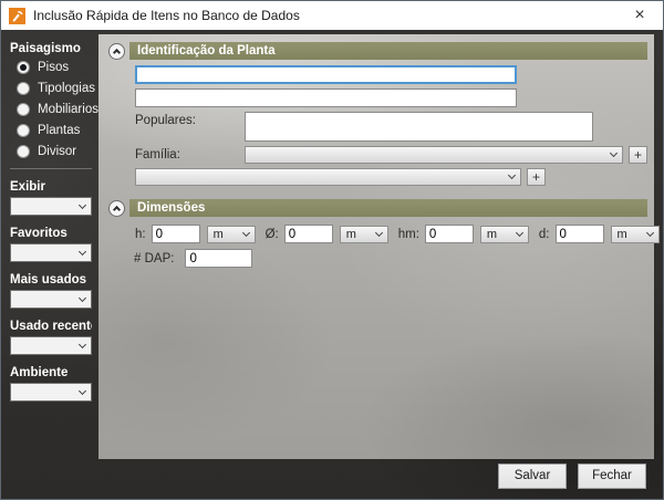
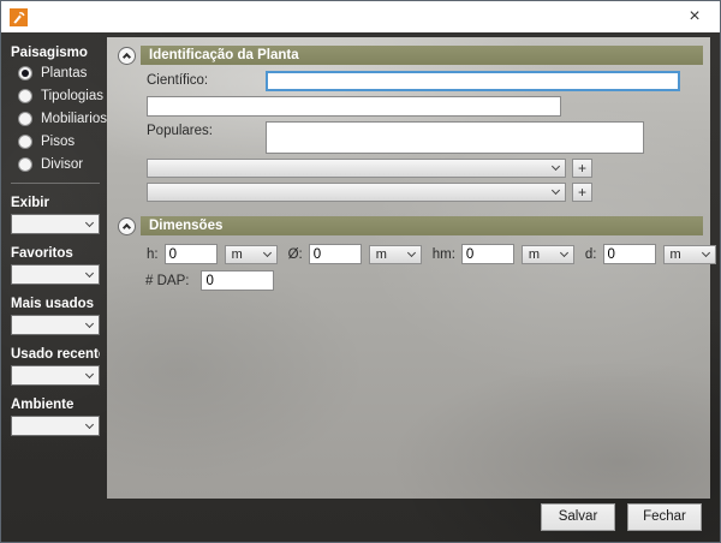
- Inclusão Rápida de Itens no Banco de Dados
  ×
  Paisagismo
- Pisos
+ Plantas
  Tipologias
  Mobiliarios
- Plantas
+ Pisos
  Divisor
  Exibir
  Favoritos
  Mais usados
  Usado recent
  Ambiente
  Identificação da Planta
+ Científico:
  Populares:
- Família:
  +
  +
  Dimensões
  h:
  0
  m
  Ø:
  0
  m
  hm:
  0
  m
  d:
  0
  m
  # DAP:
  0
  Salvar
  Fechar
